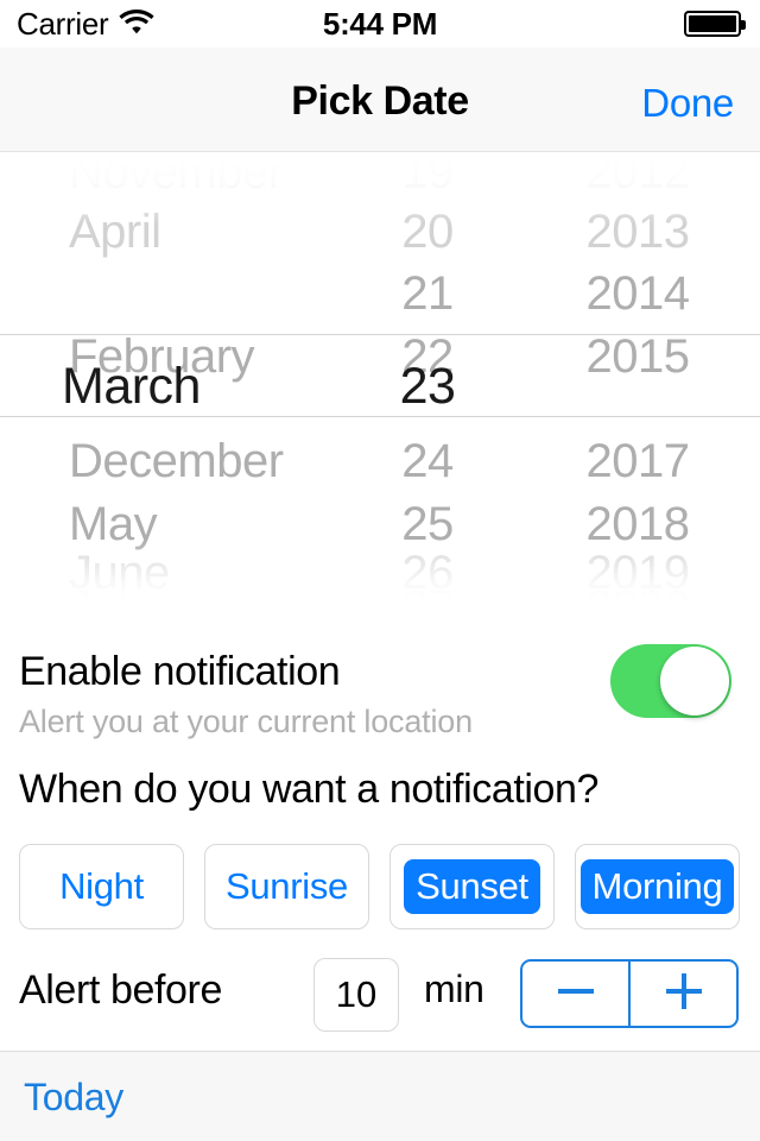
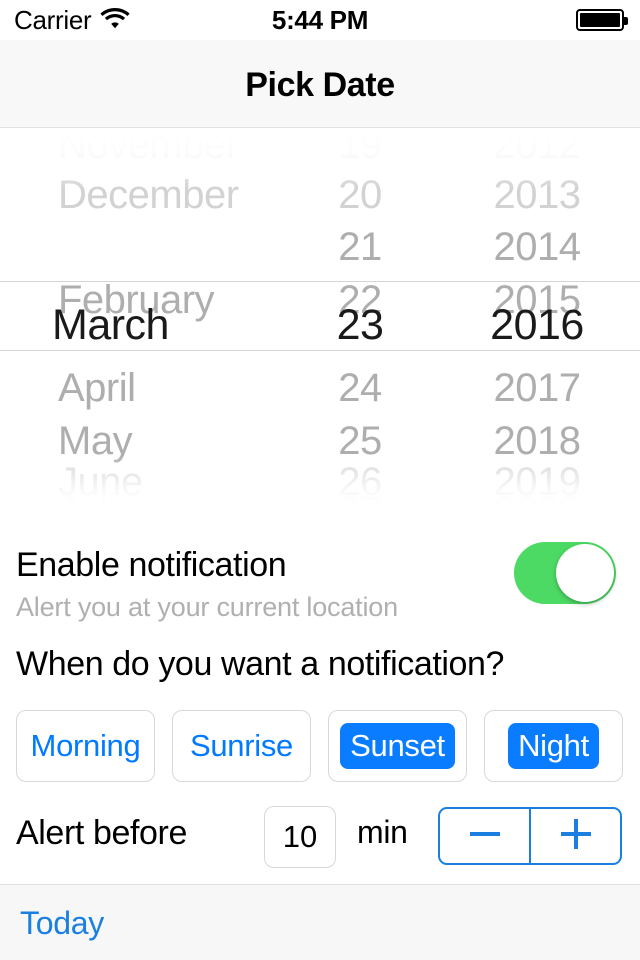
  Carrier
  5:44 PM
  Pick Date
- Done
- April
+ December
  February
  March
- December
+ April
  May
  20
  21
  22
  23
  24
  25
  2013
  2014
  2015
+ 2016
  2017
  2018
  Enable notification
  Alert you at your current location
  When do you want a notification?
- Night
+ Morning
  Sunrise
  Sunset
- Morning
+ Night
  Alert before
  10
  min
  Today
